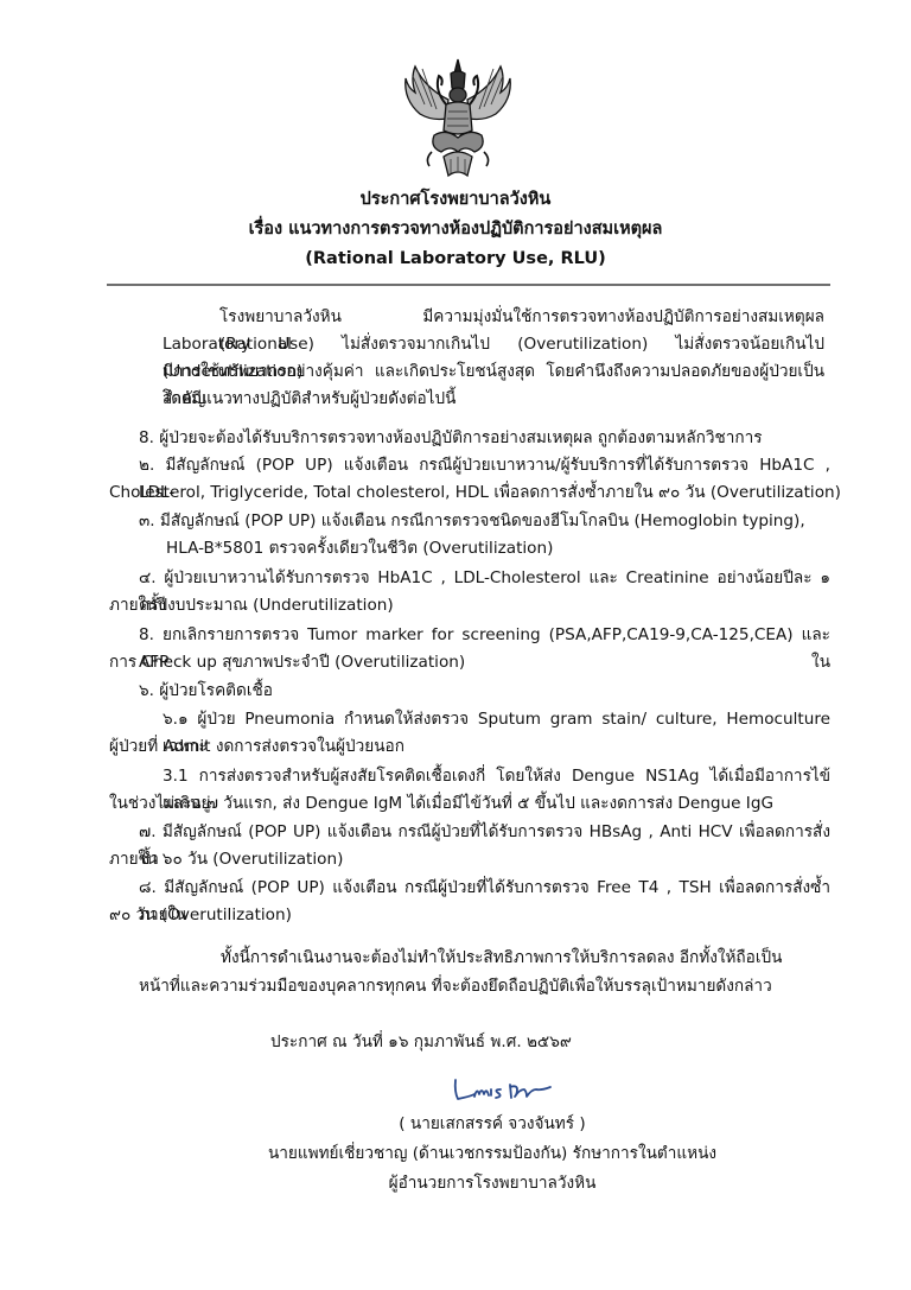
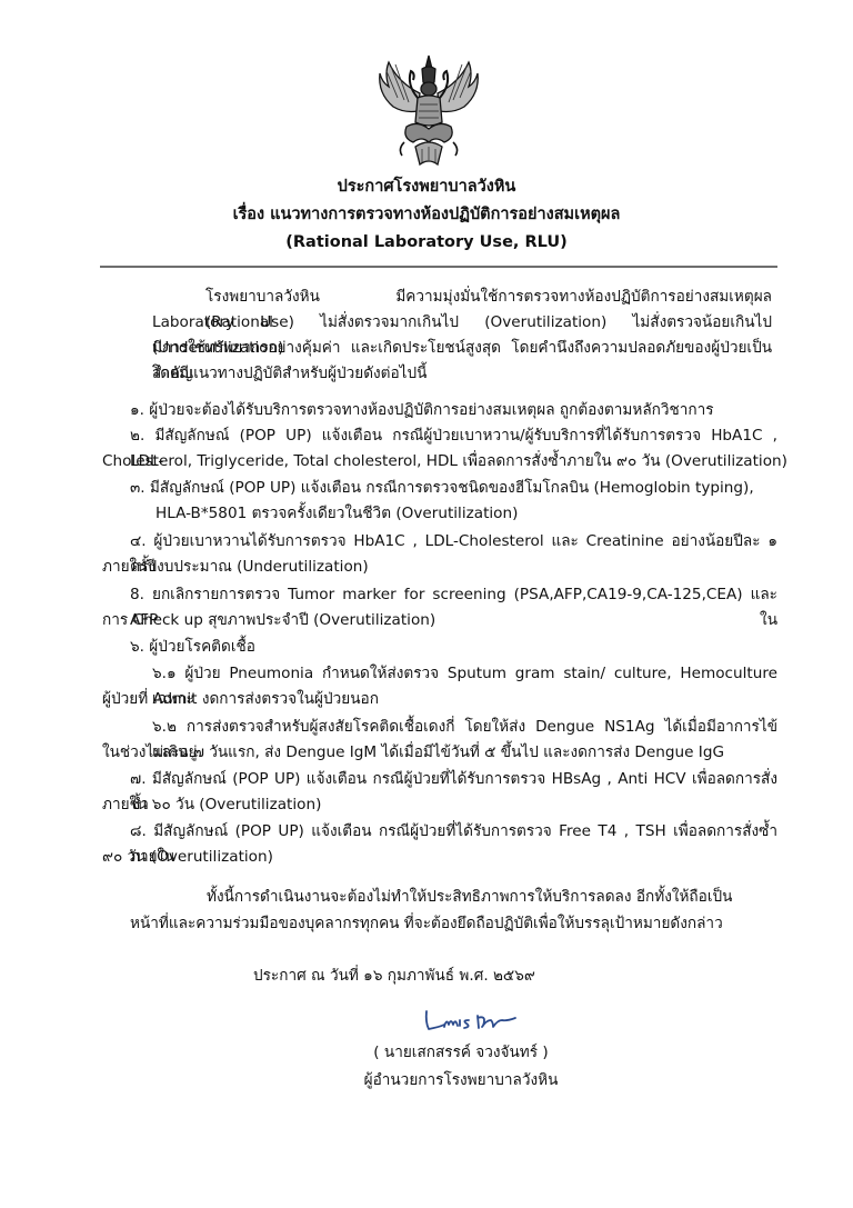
  ประกาศโรงพยาบาลวังหิน
  เรื่อง แนวทางการตรวจทางห้องปฏิบัติการอย่างสมเหตุผล
  (Rational Laboratory Use, RLU)
  โรงพยาบาลวังหิน มีความมุ่งมั่นใช้การตรวจทางห้องปฏิบัติการอย่างสมเหตุผล (Rational
  Laboratory Use) ไม่สั่งตรวจมากเกินไป (Overutilization) ไม่สั่งตรวจน้อยเกินไป (Underutilization)
  มีการใช้ทรัพยากรอย่างคุ้มค่า และเกิดประโยชน์สูงสุด โดยคำนึงถึงความปลอดภัยของผู้ป่วยเป็นสำคัญ
  โดยมีแนวทางปฏิบัติสำหรับผู้ป่วยดังต่อไปนี้
- 8. ผู้ป่วยจะต้องได้รับบริการตรวจทางห้องปฏิบัติการอย่างสมเหตุผล ถูกต้องตามหลักวิชาการ
+ ๑. ผู้ป่วยจะต้องได้รับบริการตรวจทางห้องปฏิบัติการอย่างสมเหตุผล ถูกต้องตามหลักวิชาการ
  ๒. มีสัญลักษณ์ (POP UP) แจ้งเตือน กรณีผู้ป่วยเบาหวาน/ผู้รับบริการที่ได้รับการตรวจ HbA1C , LDL-
  Cholesterol, Triglyceride, Total cholesterol, HDL เพื่อลดการสั่งซ้ำภายใน ๙๐ วัน (Overutilization)
  ๓. มีสัญลักษณ์ (POP UP) แจ้งเตือน กรณีการตรวจชนิดของฮีโมโกลบิน (Hemoglobin typing),
  HLA-B*5801 ตรวจครั้งเดียวในชีวิต (Overutilization)
  ๔. ผู้ป่วยเบาหวานได้รับการตรวจ HbA1C , LDL-Cholesterol และ Creatinine อย่างน้อยปีละ ๑ ครั้ง
  ภายในปีงบประมาณ (Underutilization)
  8. ยกเลิกรายการตรวจ Tumor marker for screening (PSA,AFP,CA19-9,CA-125,CEA) และ AFP ใน
  การ Check up สุขภาพประจำปี (Overutilization)
  ๖. ผู้ป่วยโรคติดเชื้อ
  ๖.๑ ผู้ป่วย Pneumonia กำหนดให้ส่งตรวจ Sputum gram stain/ culture, Hemoculture เฉพาะ
  ผู้ป่วยที่ Admit งดการส่งตรวจในผู้ป่วยนอก
- 3.1 การส่งตรวจสำหรับผู้สงสัยโรคติดเชื้อเดงกี่ โดยให้ส่ง Dengue NS1Ag ได้เมื่อมีอาการไข้และอยู่
+ ๖.๒ การส่งตรวจสำหรับผู้สงสัยโรคติดเชื้อเดงกี่ โดยให้ส่ง Dengue NS1Ag ได้เมื่อมีอาการไข้และอยู่
  ในช่วงไม่เกิน ๗ วันแรก, ส่ง Dengue IgM ได้เมื่อมีไข้วันที่ ๕ ขึ้นไป และงดการส่ง Dengue IgG
  ๗. มีสัญลักษณ์ (POP UP) แจ้งเตือน กรณีผู้ป่วยที่ได้รับการตรวจ HBsAg , Anti HCV เพื่อลดการสั่งซ้ำ
  ภายใน ๖๐ วัน (Overutilization)
  ๘. มีสัญลักษณ์ (POP UP) แจ้งเตือน กรณีผู้ป่วยที่ได้รับการตรวจ Free T4 , TSH เพื่อลดการสั่งซ้ำภายใน
  ๙๐ วัน (Overutilization)
  ทั้งนี้การดำเนินงานจะต้องไม่ทำให้ประสิทธิภาพการให้บริการลดลง อีกทั้งให้ถือเป็น
  หน้าที่และความร่วมมือของบุคลากรทุกคน ที่จะต้องยึดถือปฏิบัติเพื่อให้บรรลุเป้าหมายดังกล่าว
  ประกาศ ณ วันที่ ๑๖ กุมภาพันธ์ พ.ศ. ๒๕๖๙
  ( นายเสกสรรค์ จวงจันทร์ )
- นายแพทย์เชี่ยวชาญ (ด้านเวชกรรมป้องกัน) รักษาการในตำแหน่ง
  ผู้อำนวยการโรงพยาบาลวังหิน
